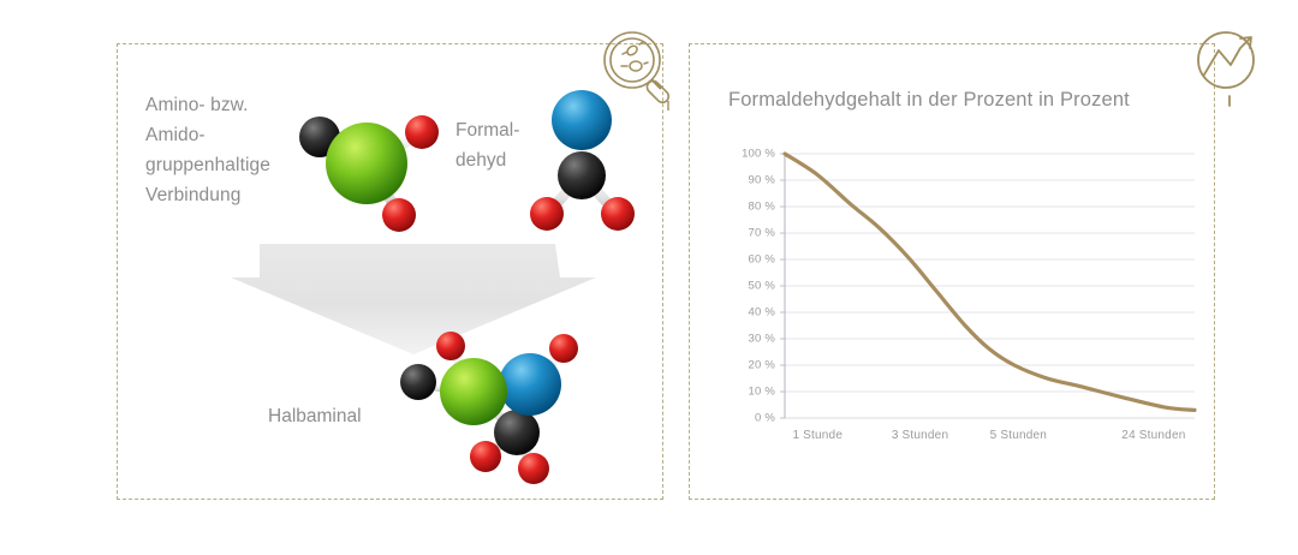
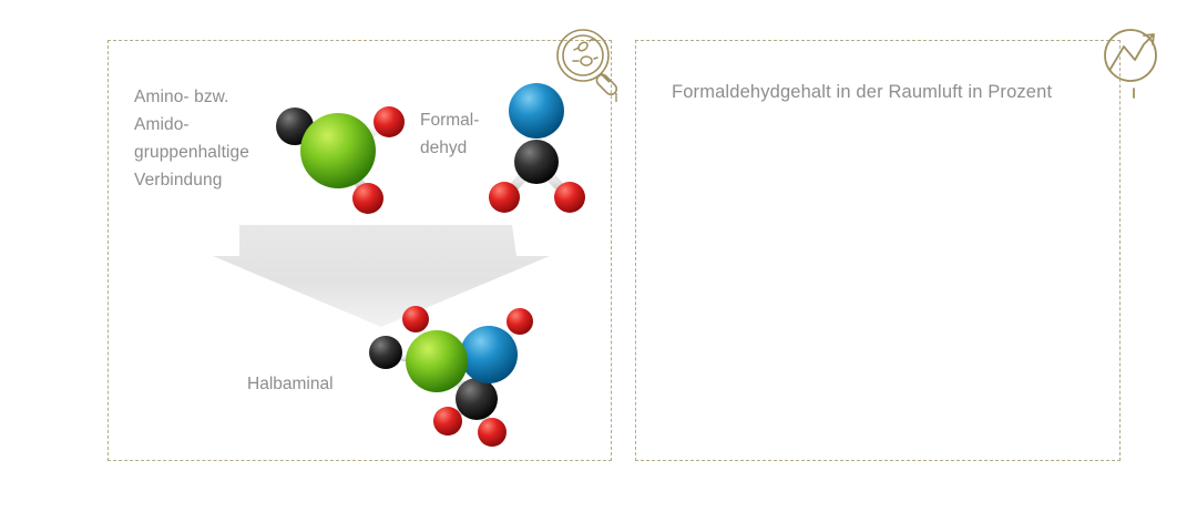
  Amino- bzw.
  Amido-
  gruppenhaltige
  Verbindung
  Formal-
  dehyd
  Halbaminal
- Formaldehydgehalt in der Prozent in Prozent
+ Formaldehydgehalt in der Raumluft in Prozent
- 100 %
- 90 %
- 80 %
- 70 %
- 60 %
- 50 %
- 40 %
- 30 %
- 20 %
- 10 %
- 0 %
- 1 Stunde
- 3 Stunden
- 5 Stunden
- 24 Stunden
